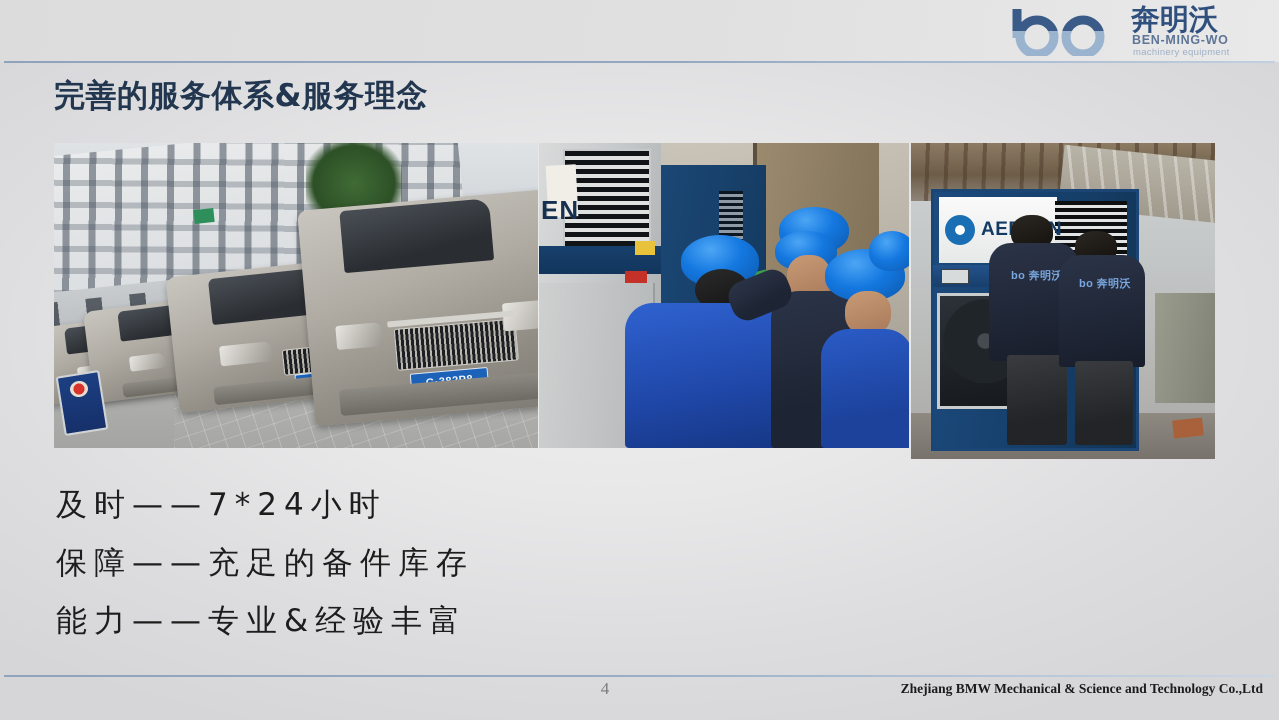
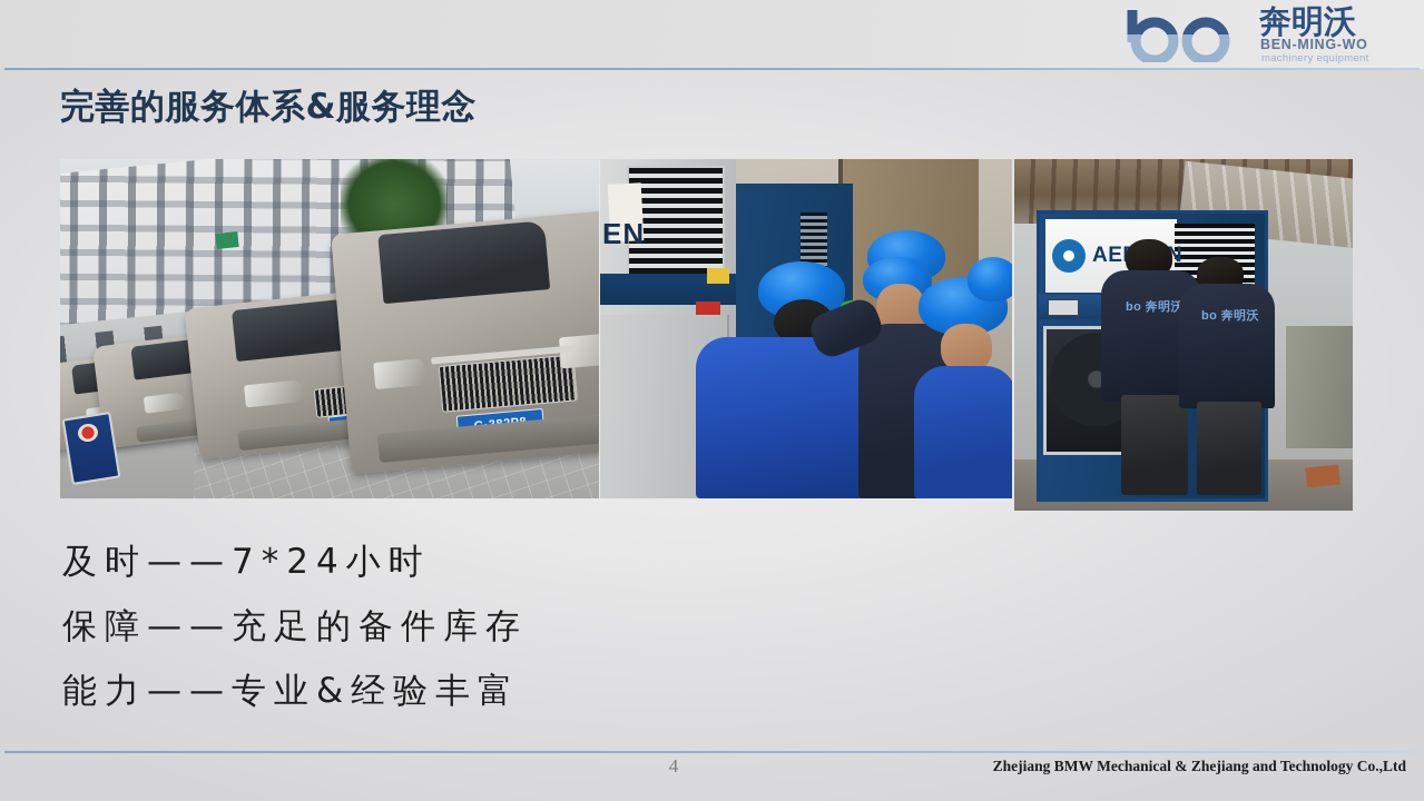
  奔明沃
  BEN-MING-WO
  machinery equipment
  完善的服务体系&服务理念
  EN
  bo 奔明沃
  bo 奔明沃
  及时——7*24小时
  保障——充足的备件库存
  能力——专业&经验丰富
  4
- Zhejiang BMW Mechanical & Science and Technology Co.,Ltd
+ Zhejiang BMW Mechanical & Zhejiang and Technology Co.,Ltd
